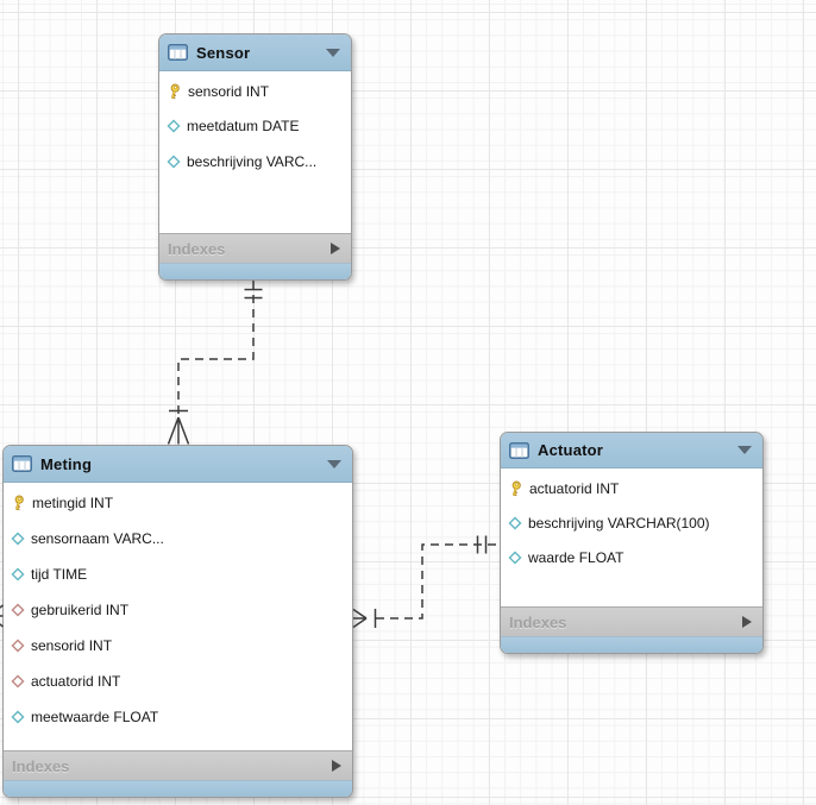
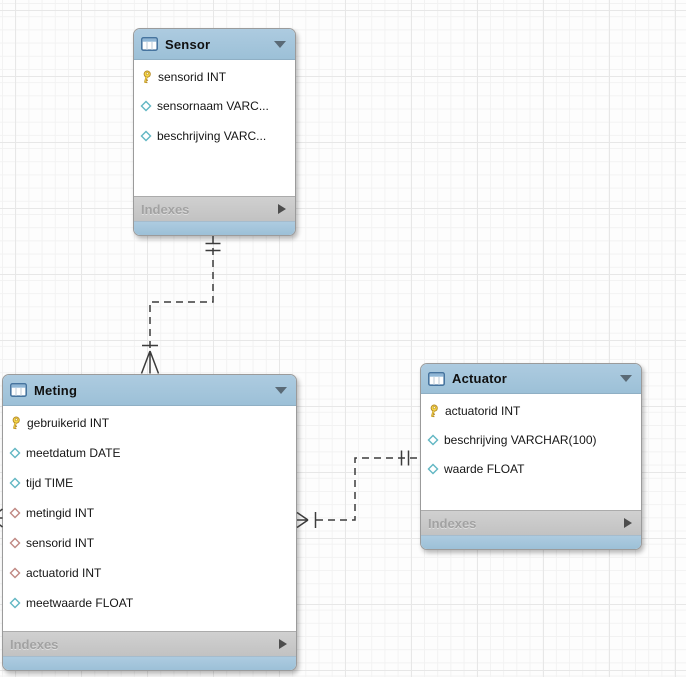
  Sensor
  sensorid INT
- meetdatum DATE
+ sensornaam VARC...
  beschrijving VARC...
  Indexes
  Meting
- metingid INT
+ gebruikerid INT
- sensornaam VARC...
+ meetdatum DATE
  tijd TIME
- gebruikerid INT
+ metingid INT
  sensorid INT
  actuatorid INT
  meetwaarde FLOAT
  Indexes
  Actuator
  actuatorid INT
  beschrijving VARCHAR(100)
  waarde FLOAT
  Indexes
